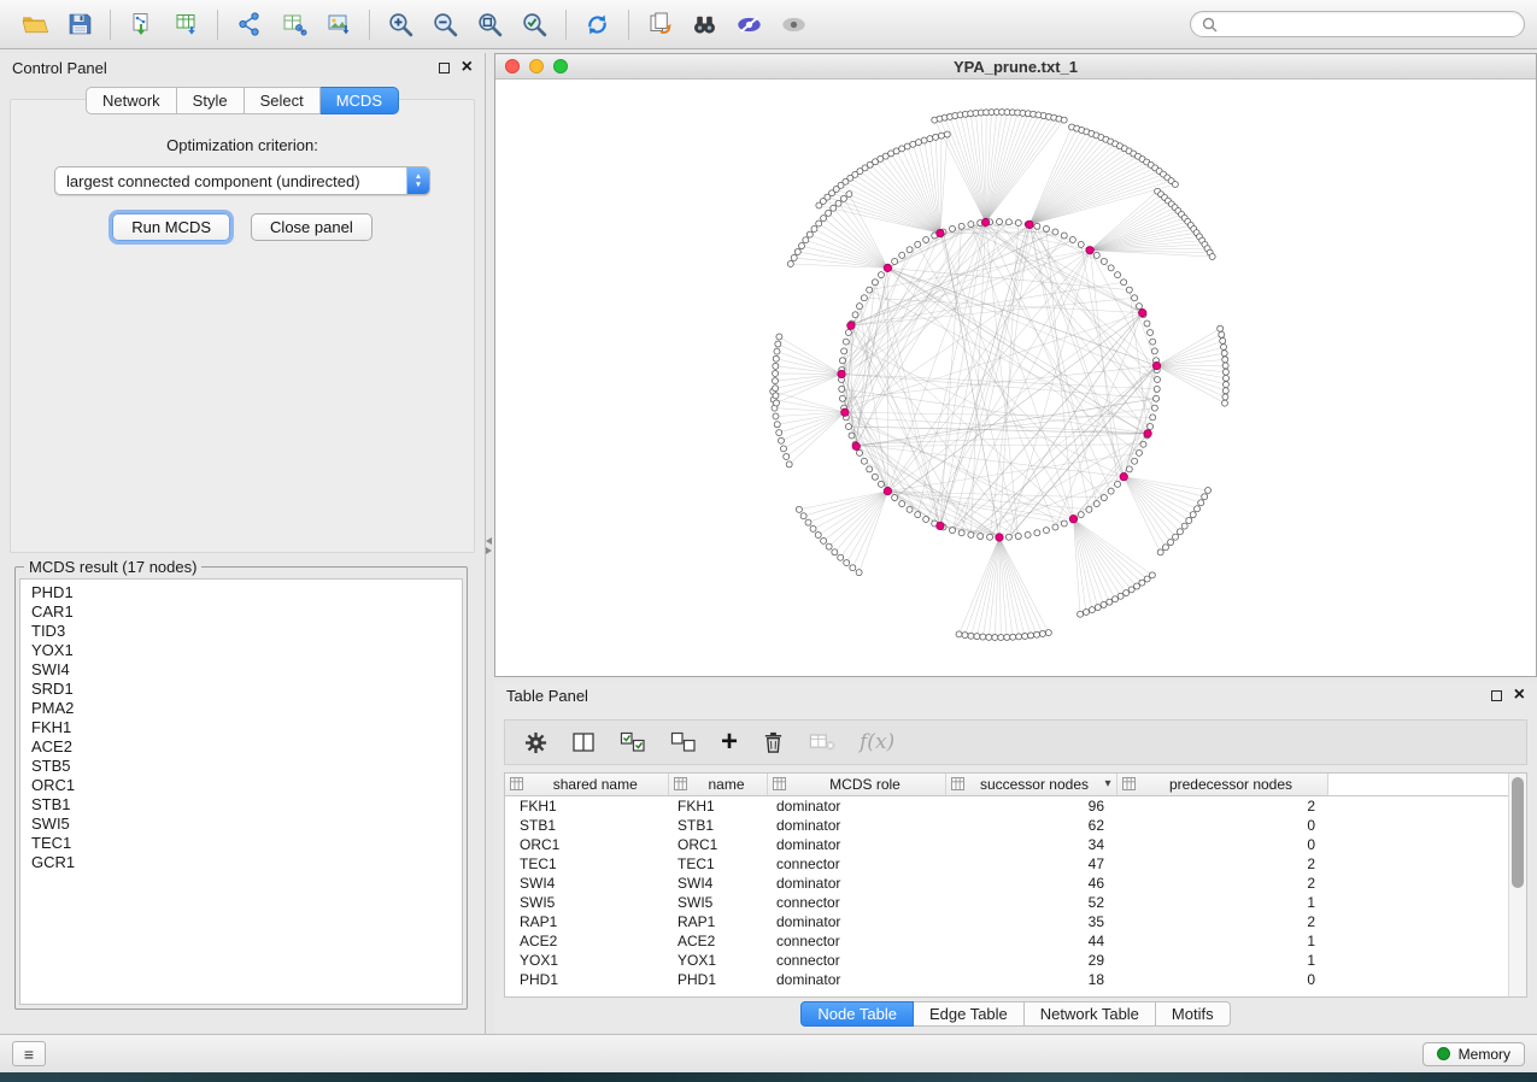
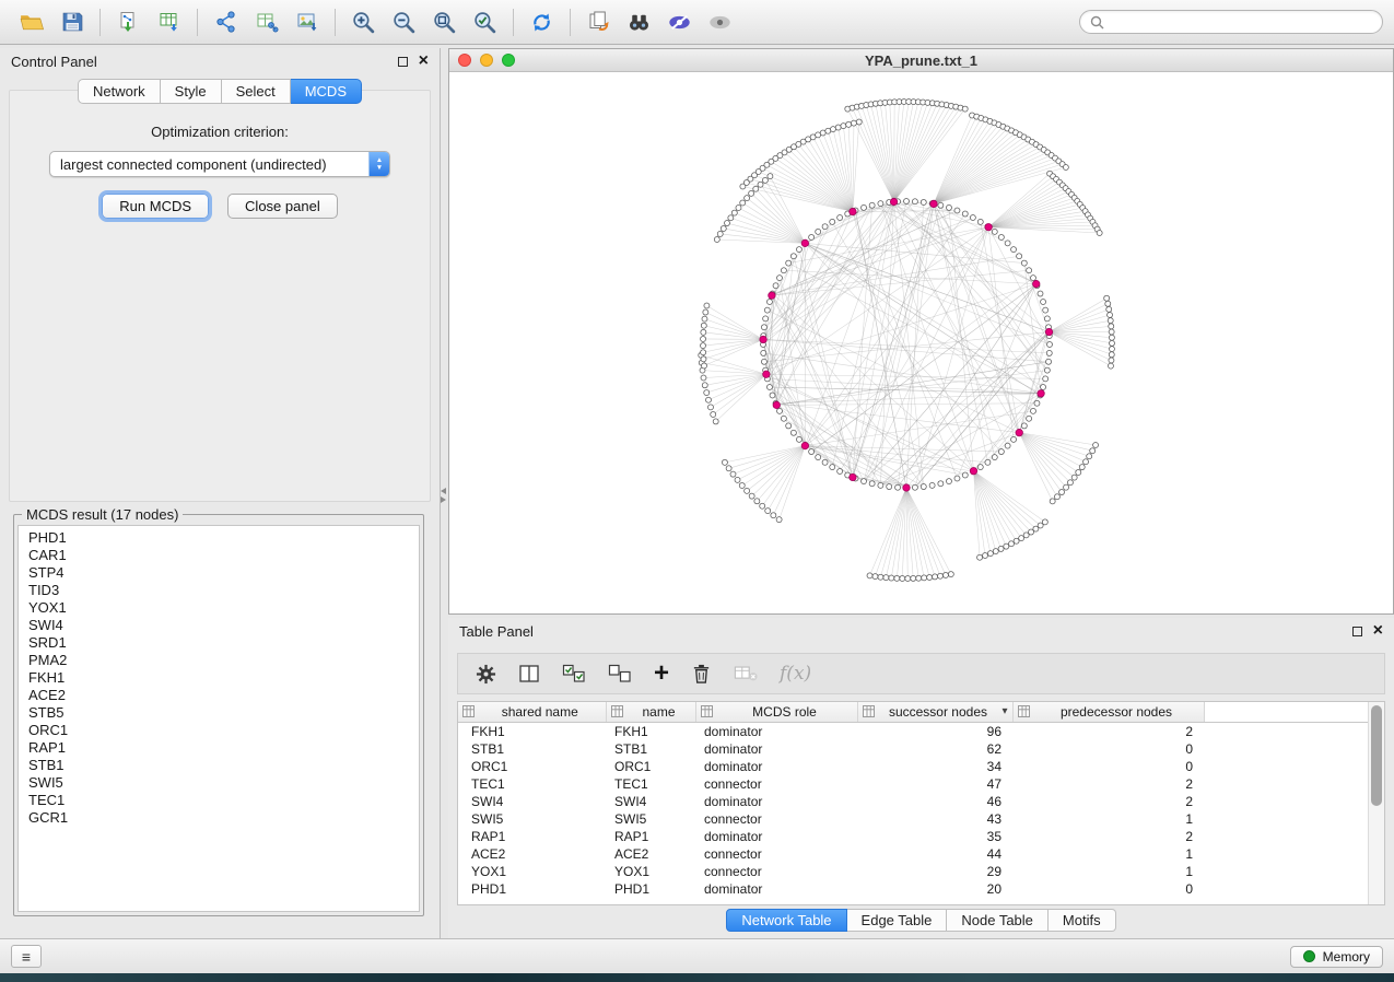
  Control Panel
  ×
  Network
  Style
  Select
  MCDS
  Optimization criterion:
  largest connected component (undirected)
  Run MCDS
  Close panel
  MCDS result (17 nodes)
  PHD1
  CAR1
+ STP4
  TID3
  YOX1
  SWI4
  SRD1
  PMA2
  FKH1
  ACE2
  STB5
  ORC1
+ RAP1
  STB1
  SWI5
  TEC1
  GCR1
  YPA_prune.txt_1
  Table Panel
  ×
  +
  f(x)
  shared name	name	MCDS role	successor nodes ▾	predecessor nodes
  FKH1	FKH1	dominator	96	2
  STB1	STB1	dominator	62	0
  ORC1	ORC1	dominator	34	0
  TEC1	TEC1	connector	47	2
  SWI4	SWI4	dominator	46	2
- SWI5	SWI5	connector	52	1
+ SWI5	SWI5	connector	43	1
  RAP1	RAP1	dominator	35	2
  ACE2	ACE2	connector	44	1
  YOX1	YOX1	connector	29	1
- PHD1	PHD1	dominator	18	0
+ PHD1	PHD1	dominator	20	0
- Node Table
+ Network Table
  Edge Table
- Network Table
+ Node Table
  Motifs
  ≡
  Memory
